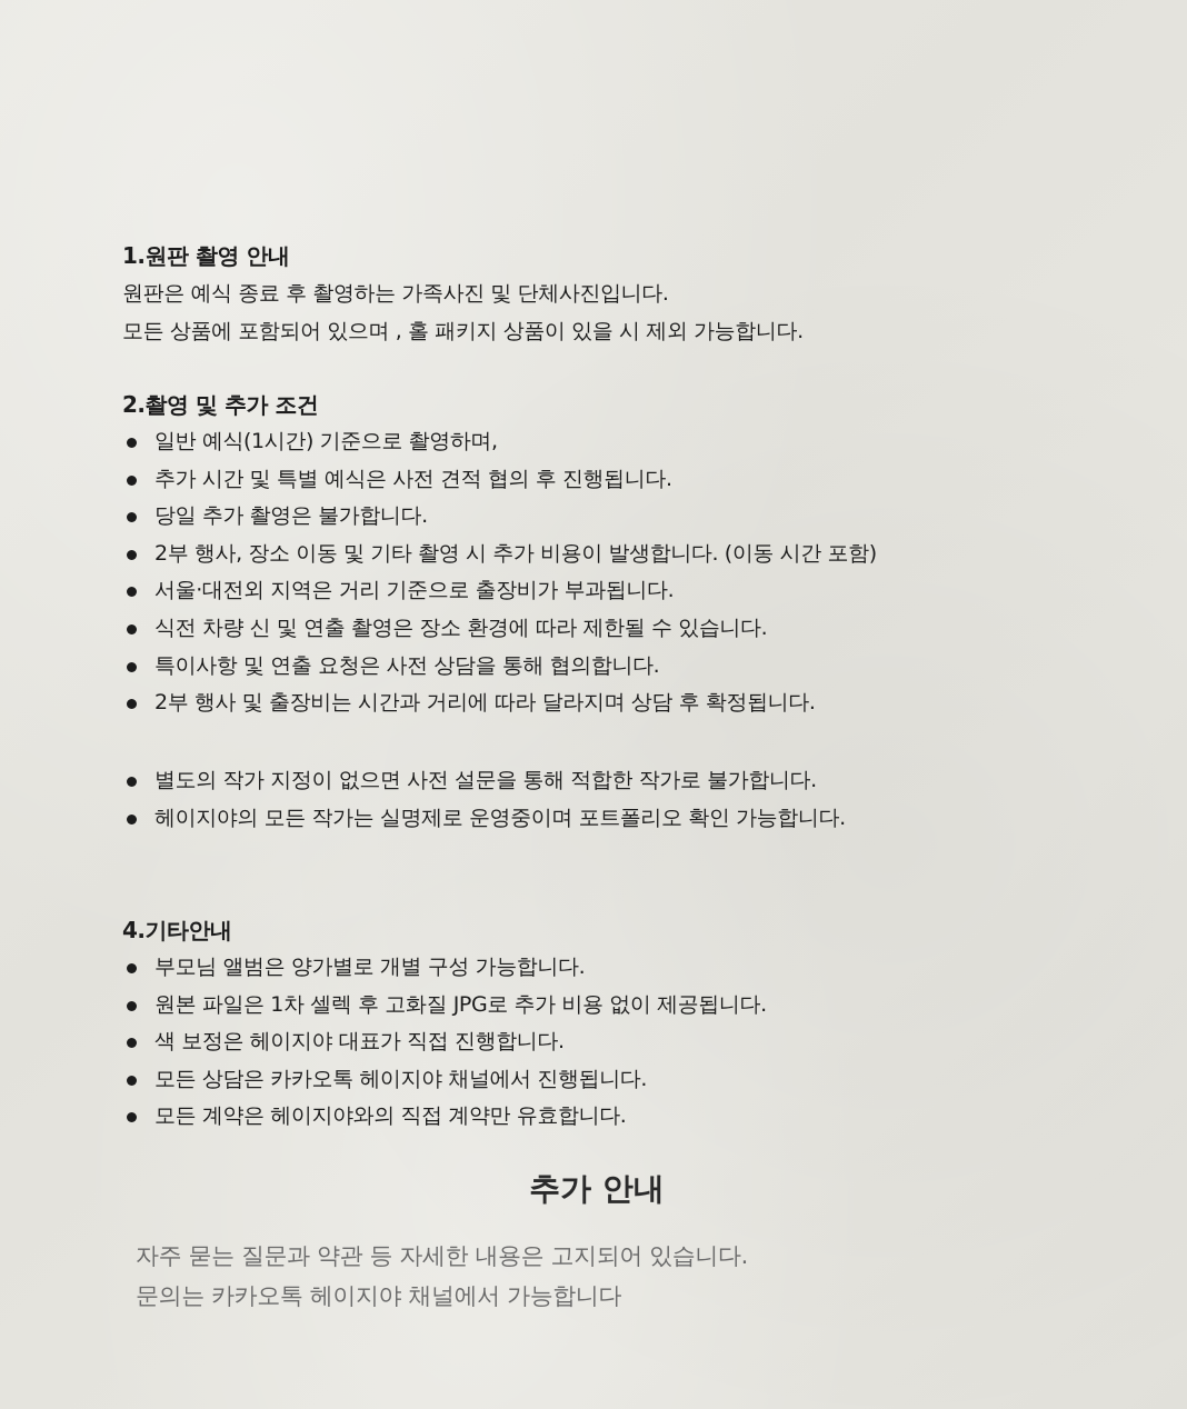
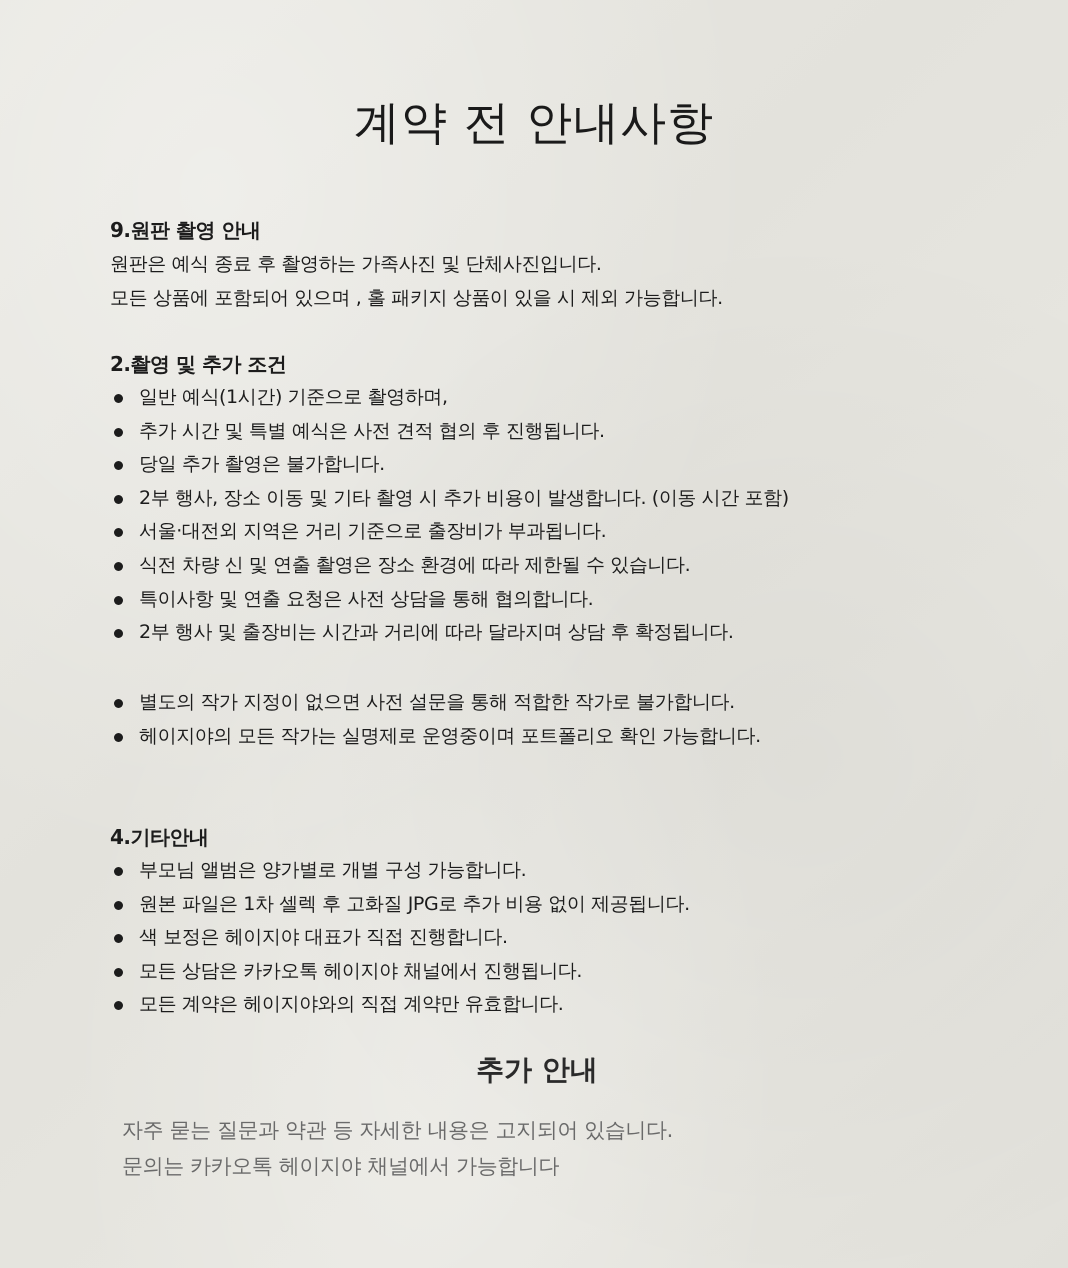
+ 계약 전 안내사항
- 1.원판 촬영 안내
+ 9.원판 촬영 안내
  원판은 예식 종료 후 촬영하는 가족사진 및 단체사진입니다.
  모든 상품에 포함되어 있으며 , 홀 패키지 상품이 있을 시 제외 가능합니다.
  2.촬영 및 추가 조건
  일반 예식(1시간) 기준으로 촬영하며,
  추가 시간 및 특별 예식은 사전 견적 협의 후 진행됩니다.
  당일 추가 촬영은 불가합니다.
  2부 행사, 장소 이동 및 기타 촬영 시 추가 비용이 발생합니다. (이동 시간 포함)
  서울·대전외 지역은 거리 기준으로 출장비가 부과됩니다.
  식전 차량 신 및 연출 촬영은 장소 환경에 따라 제한될 수 있습니다.
  특이사항 및 연출 요청은 사전 상담을 통해 협의합니다.
  2부 행사 및 출장비는 시간과 거리에 따라 달라지며 상담 후 확정됩니다.
  별도의 작가 지정이 없으면 사전 설문을 통해 적합한 작가로 불가합니다.
  헤이지야의 모든 작가는 실명제로 운영중이며 포트폴리오 확인 가능합니다.
  4.기타안내
  부모님 앨범은 양가별로 개별 구성 가능합니다.
  원본 파일은 1차 셀렉 후 고화질 JPG로 추가 비용 없이 제공됩니다.
  색 보정은 헤이지야 대표가 직접 진행합니다.
  모든 상담은 카카오톡 헤이지야 채널에서 진행됩니다.
  모든 계약은 헤이지야와의 직접 계약만 유효합니다.
  추가 안내
  자주 묻는 질문과 약관 등 자세한 내용은 고지되어 있습니다.
  문의는 카카오톡 헤이지야 채널에서 가능합니다
